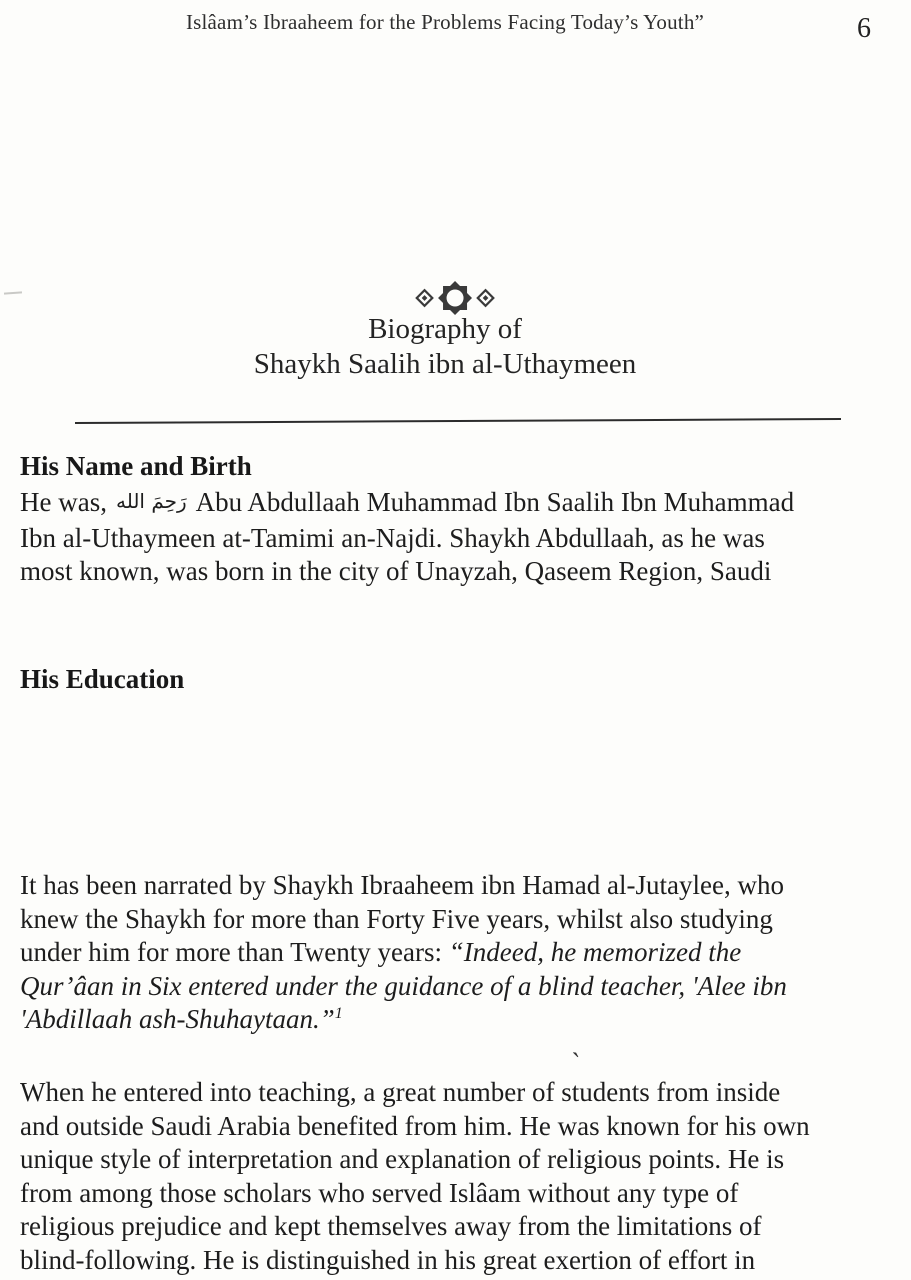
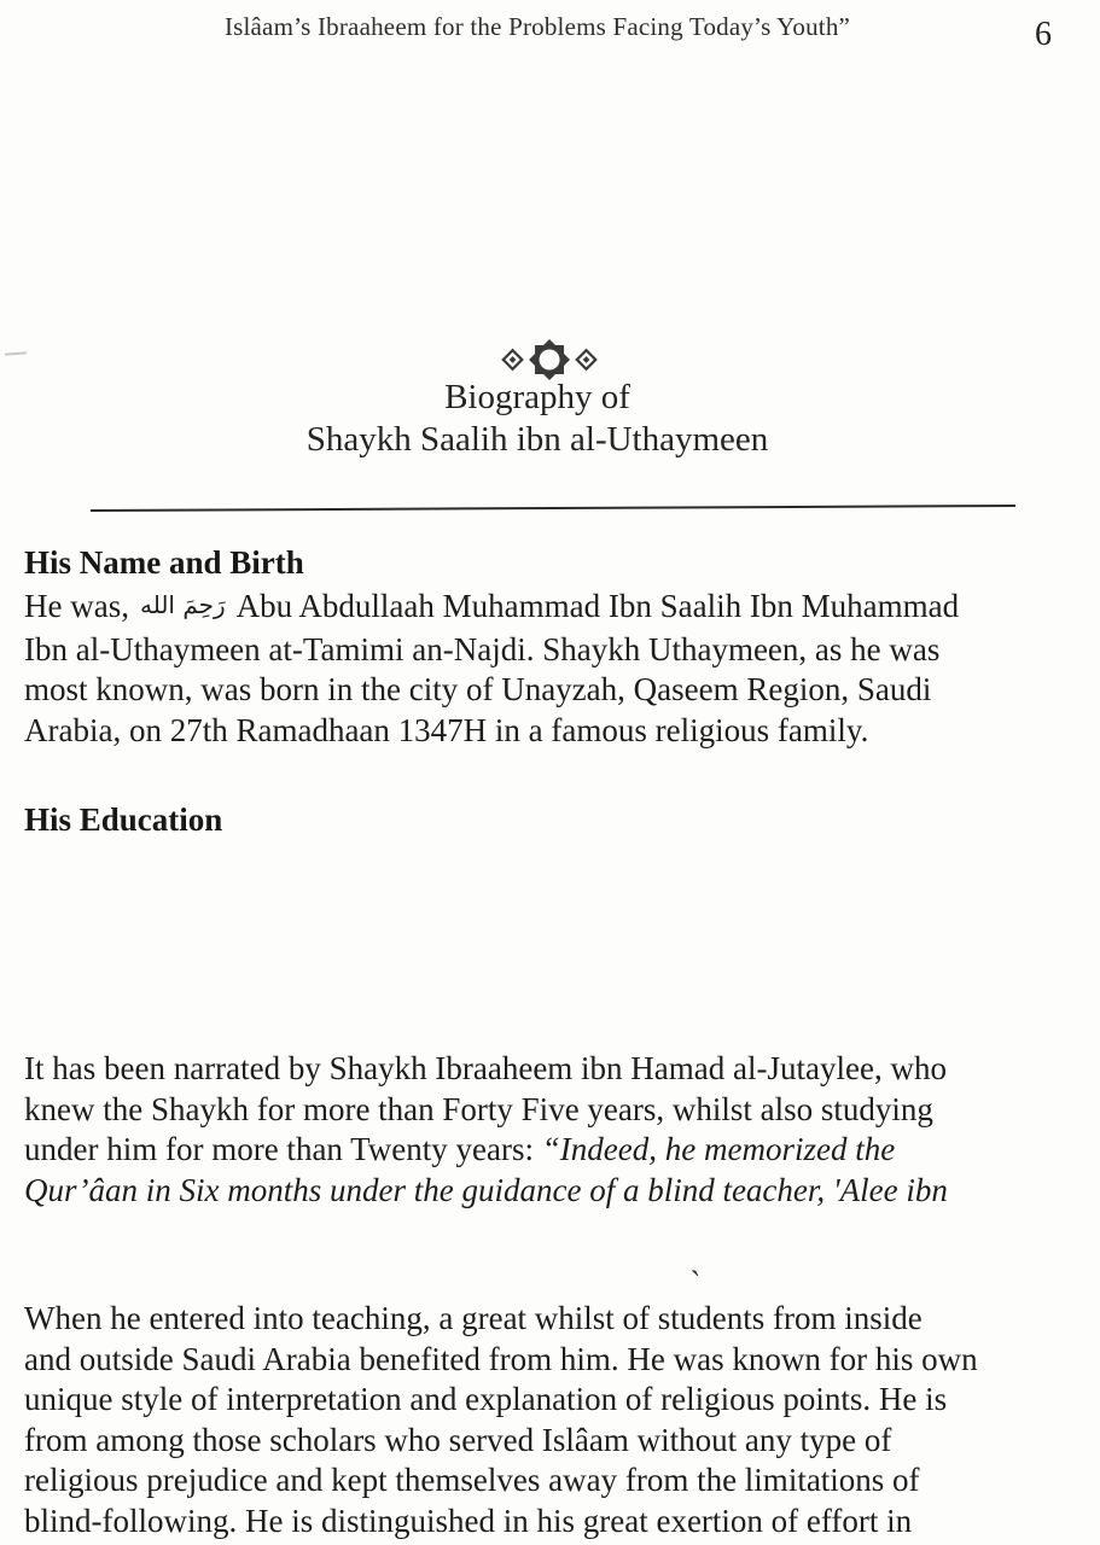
  Islâam’s Ibraaheem for the Problems Facing Today’s Youth”
  6
  Biography of
  Shaykh Saalih ibn al-Uthaymeen
  His Name and Birth
  He was, رَحِمَ الله Abu Abdullaah Muhammad Ibn Saalih Ibn Muhammad
- Ibn al-Uthaymeen at-Tamimi an-Najdi. Shaykh Abdullaah, as he was
+ Ibn al-Uthaymeen at-Tamimi an-Najdi. Shaykh Uthaymeen, as he was
  most known, was born in the city of Unayzah, Qaseem Region, Saudi
+ Arabia, on 27th Ramadhaan 1347H in a famous religious family.
  His Education
  It has been narrated by Shaykh Ibraaheem ibn Hamad al-Jutaylee, who
  knew the Shaykh for more than Forty Five years, whilst also studying
  under him for more than Twenty years: “Indeed, he memorized the
- Qur’âan in Six entered under the guidance of a blind teacher, 'Alee ibn
+ Qur’âan in Six months under the guidance of a blind teacher, 'Alee ibn
- 'Abdillaah ash-Shuhaytaan.”1
- When he entered into teaching, a great number of students from inside
+ When he entered into teaching, a great whilst of students from inside
  and outside Saudi Arabia benefited from him. He was known for his own
  unique style of interpretation and explanation of religious points. He is
  from among those scholars who served Islâam without any type of
  religious prejudice and kept themselves away from the limitations of
  blind-following. He is distinguished in his great exertion of effort in
